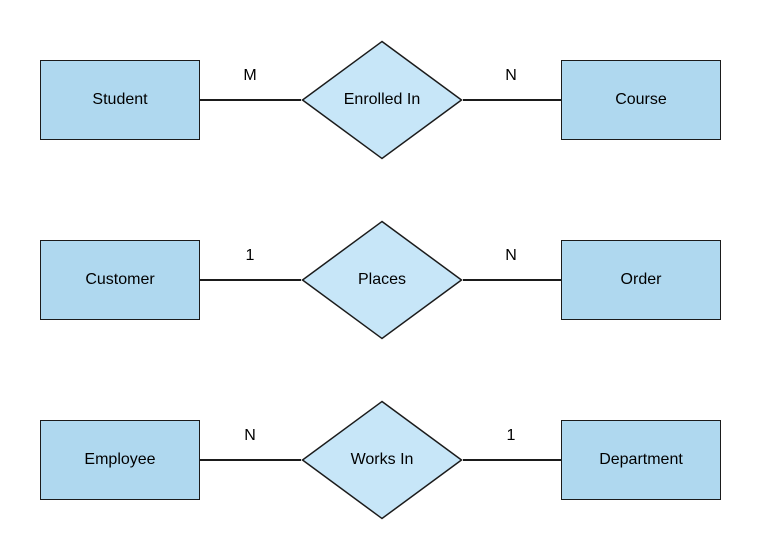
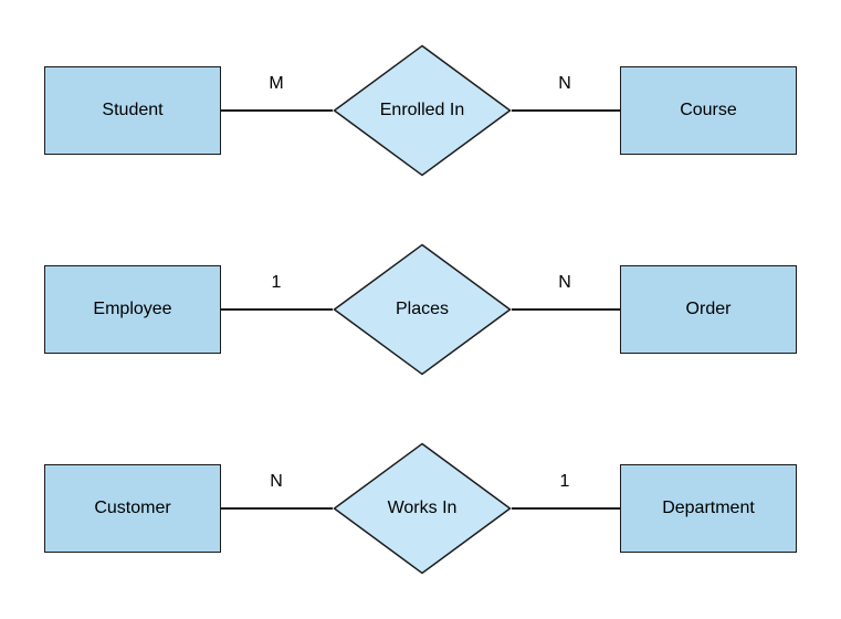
  Student
  M
  Enrolled In
  N
  Course
- Customer
+ Employee
  1
  Places
  N
  Order
- Employee
+ Customer
  N
  Works In
  1
  Department
